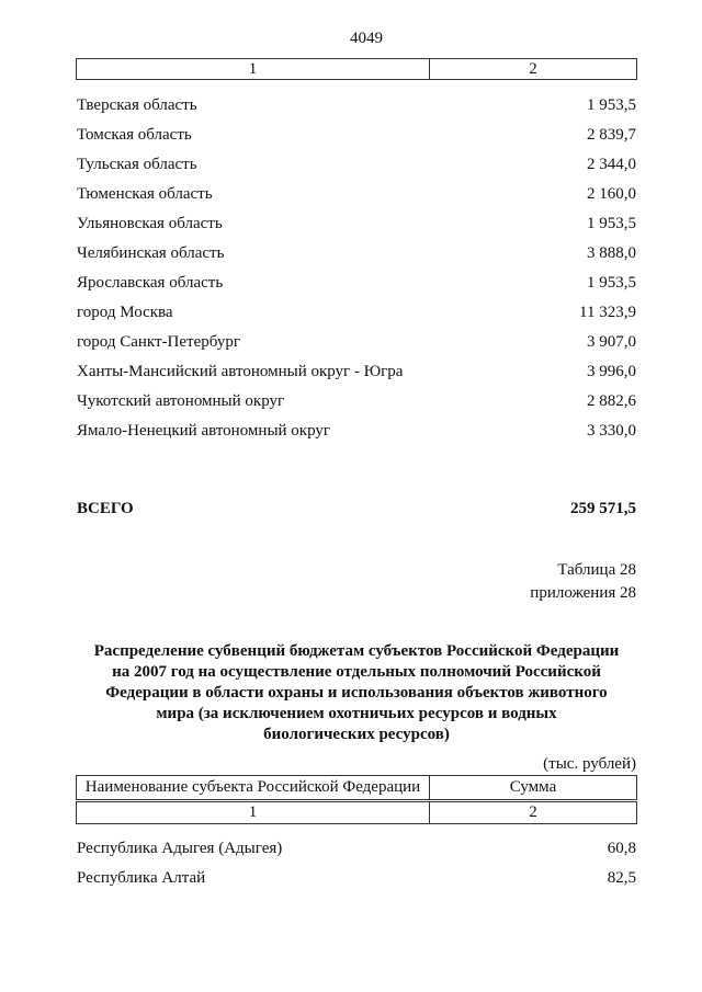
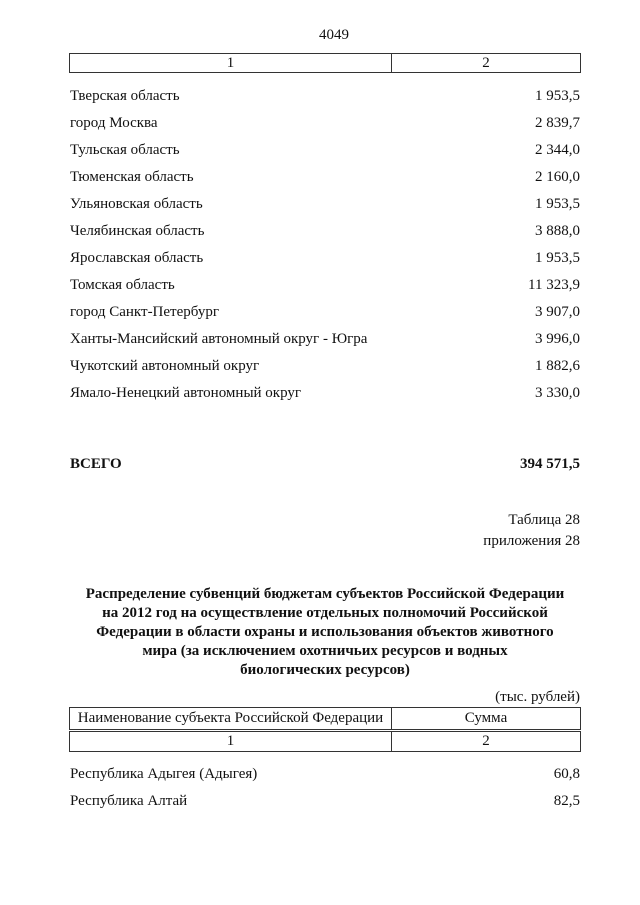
  4049
  1
  2
  Тверская область
  1 953,5
- Томская область
+ город Москва
  2 839,7
  Тульская область
  2 344,0
  Тюменская область
  2 160,0
  Ульяновская область
  1 953,5
  Челябинская область
  3 888,0
  Ярославская область
  1 953,5
- город Москва
+ Томская область
  11 323,9
  город Санкт-Петербург
  3 907,0
  Ханты-Мансийский автономный округ - Югра
  3 996,0
  Чукотский автономный округ
- 2 882,6
+ 1 882,6
  Ямало-Ненецкий автономный округ
  3 330,0
  ВСЕГО
- 259 571,5
+ 394 571,5
  Таблица 28
  приложения 28
  Распределение субвенций бюджетам субъектов Российской Федерации
- на 2007 год на осуществление отдельных полномочий Российской
+ на 2012 год на осуществление отдельных полномочий Российской
  Федерации в области охраны и использования объектов животного
  мира (за исключением охотничьих ресурсов и водных
  биологических ресурсов)
  (тыс. рублей)
  Наименование субъекта Российской Федерации
  Сумма
  1
  2
  Республика Адыгея (Адыгея)
  60,8
  Республика Алтай
  82,5
